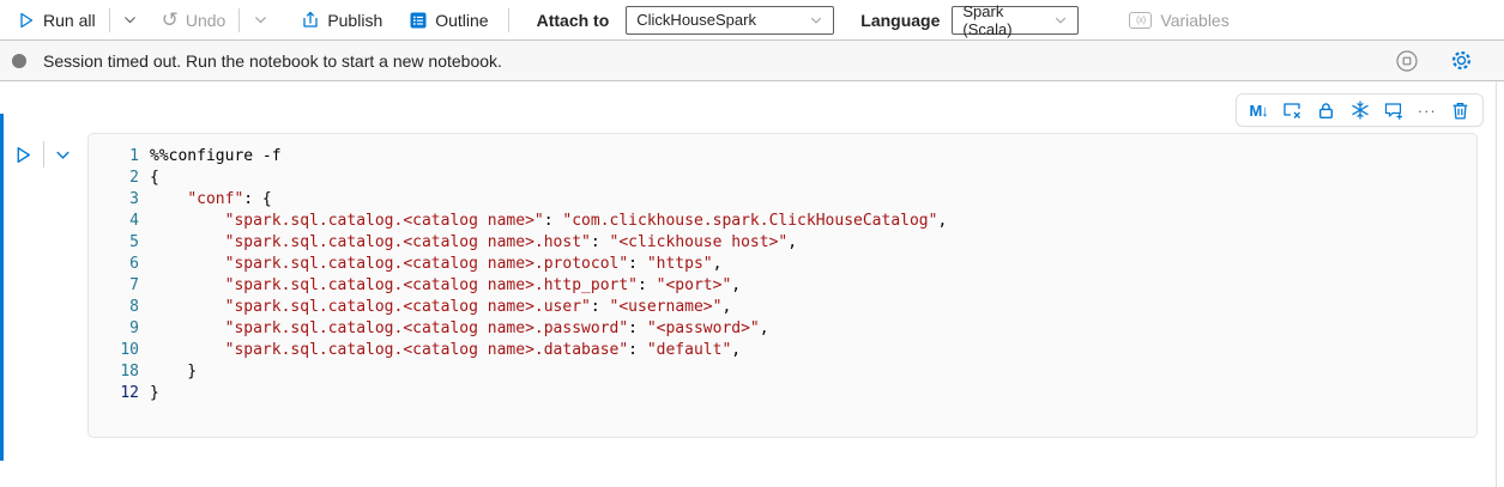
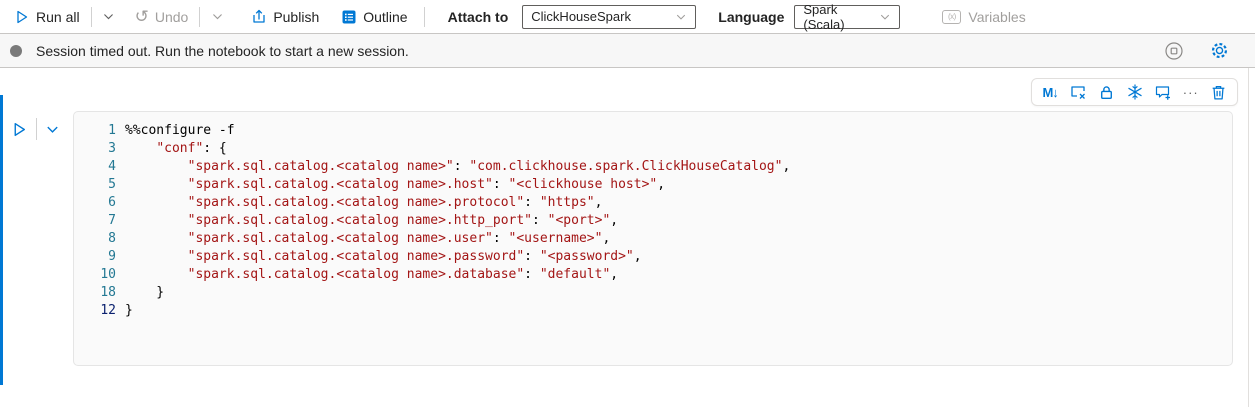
  Run all
  ↺
  Undo
  Publish
  Outline
  Attach to
  ClickHouseSpark
  Language
  Spark (Scala)
  (x)
  Variables
- Session timed out. Run the notebook to start a new notebook.
+ Session timed out. Run the notebook to start a new session.
  M↓
  ···
  1
  %%configure -f
- 2
- {
  3
  "conf": {
  4
  "spark.sql.catalog.<catalog name>": "com.clickhouse.spark.ClickHouseCatalog",
  5
  "spark.sql.catalog.<catalog name>.host": "<clickhouse host>",
  6
  "spark.sql.catalog.<catalog name>.protocol": "https",
  7
  "spark.sql.catalog.<catalog name>.http_port": "<port>",
  8
  "spark.sql.catalog.<catalog name>.user": "<username>",
  9
  "spark.sql.catalog.<catalog name>.password": "<password>",
  10
  "spark.sql.catalog.<catalog name>.database": "default",
  18
  }
  12
  }
